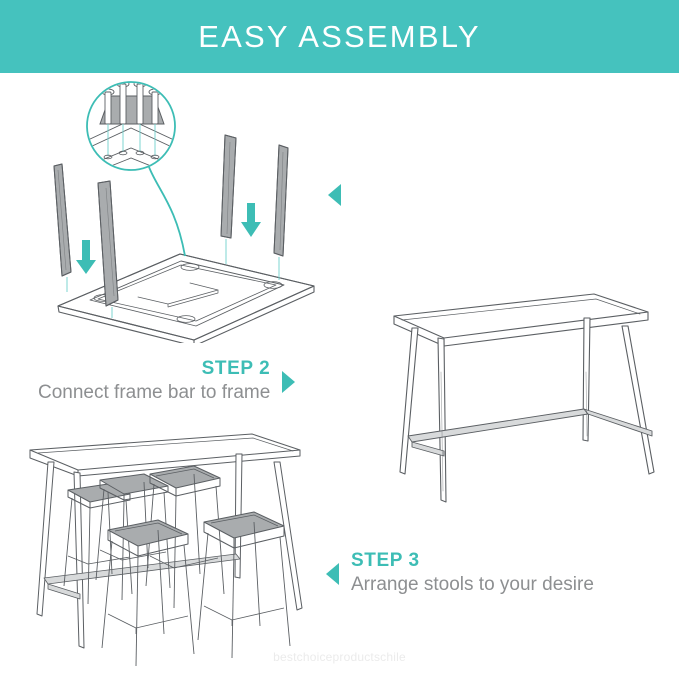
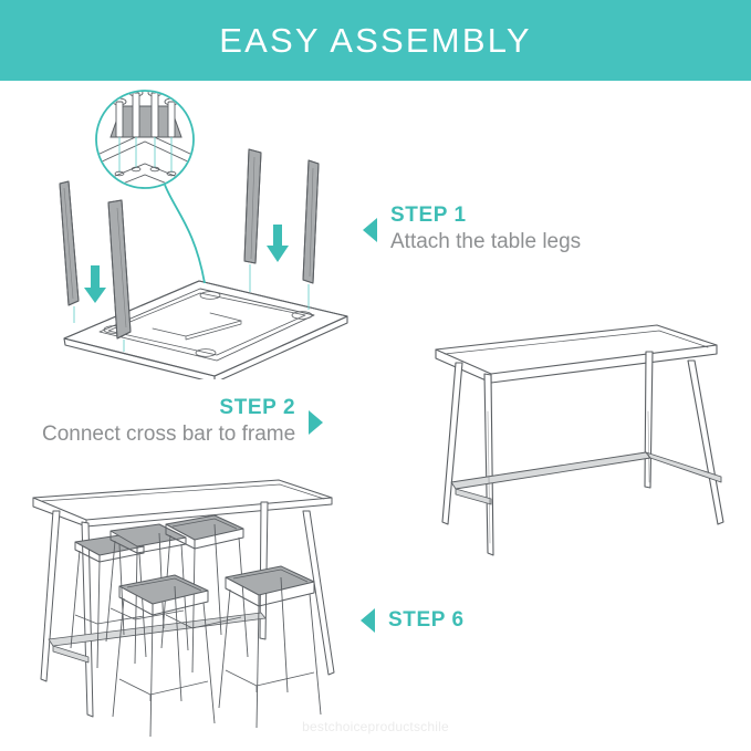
  EASY ASSEMBLY
+ STEP 1
+ Attach the table legs
  STEP 2
- Connect frame bar to frame
+ Connect cross bar to frame
- STEP 3
+ STEP 6
- Arrange stools to your desire
